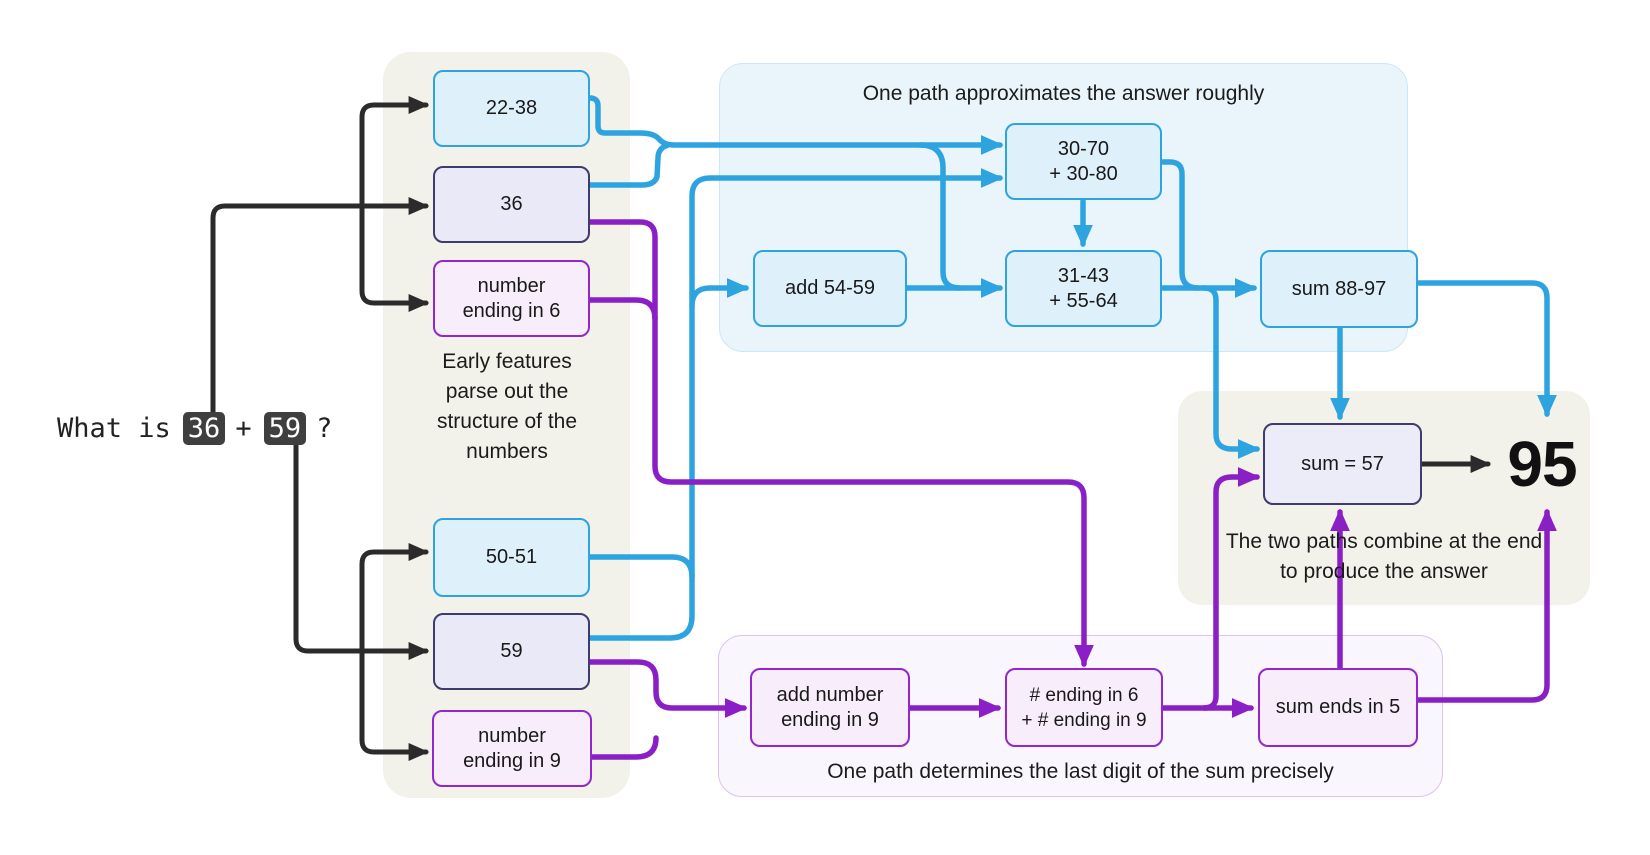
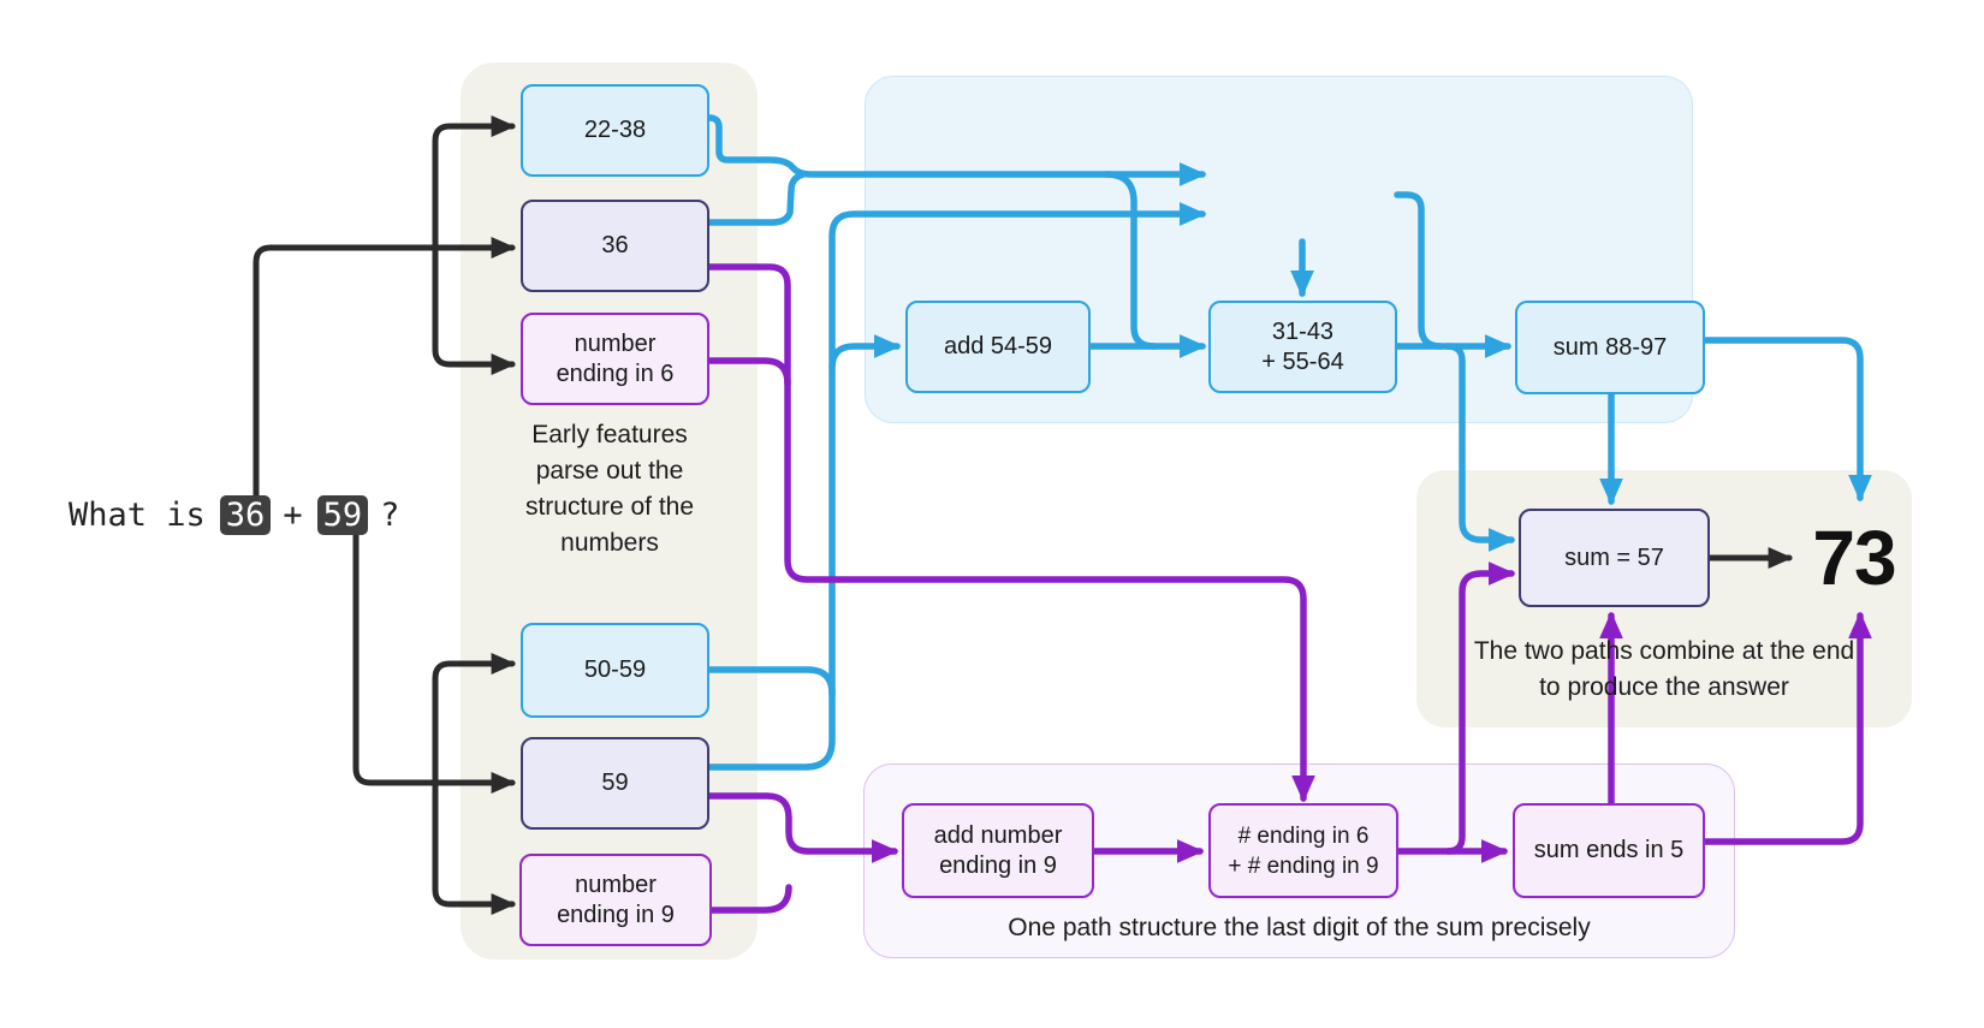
  What is
  36
  +
  59
  ?
  22-38
  36
  number
  ending in 6
- 50-51
+ 50-59
  59
  number
  ending in 9
- 30-70
- + 30-80
  add 54-59
  31-43
  + 55-64
  sum 88-97
  add number
  ending in 9
  # ending in 6
  + # ending in 9
  sum ends in 5
  sum = 57
- 95
+ 73
  Early features
  parse out the
  structure of the
  numbers
- One path approximates the answer roughly
- One path determines the last digit of the sum precisely
+ One path structure the last digit of the sum precisely
  The two paths combine at the end
  to produce the answer
